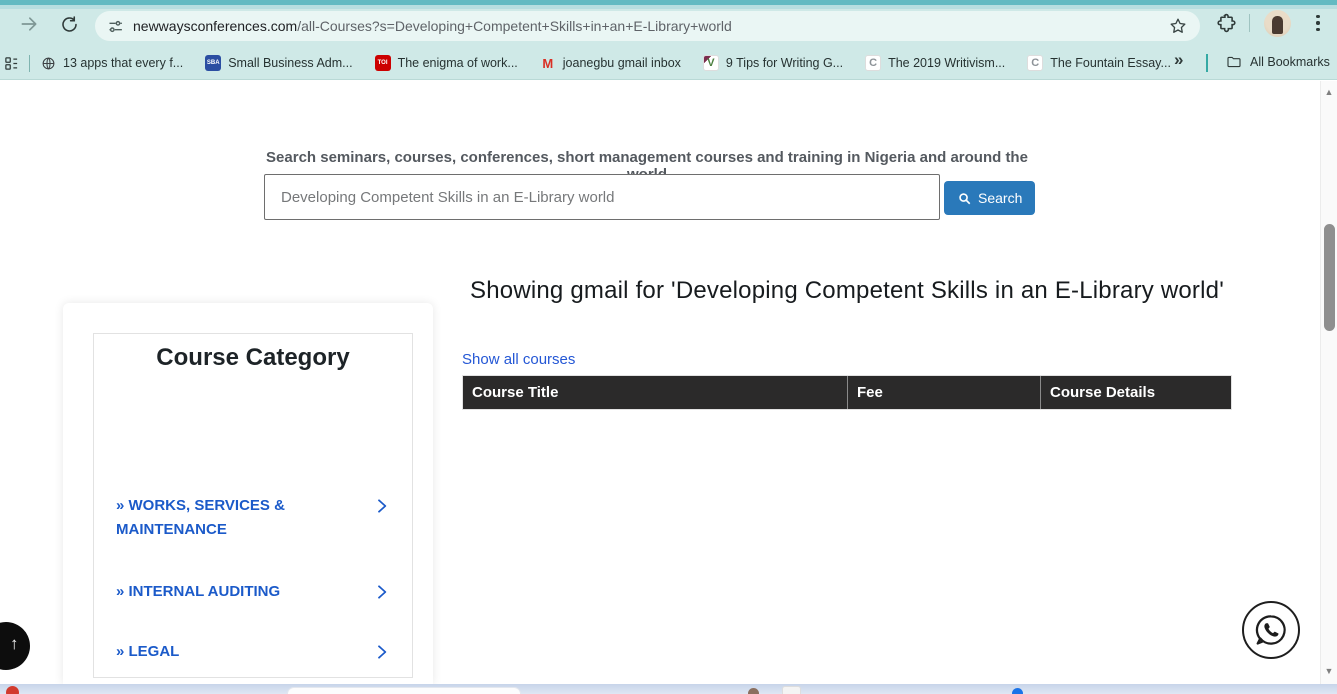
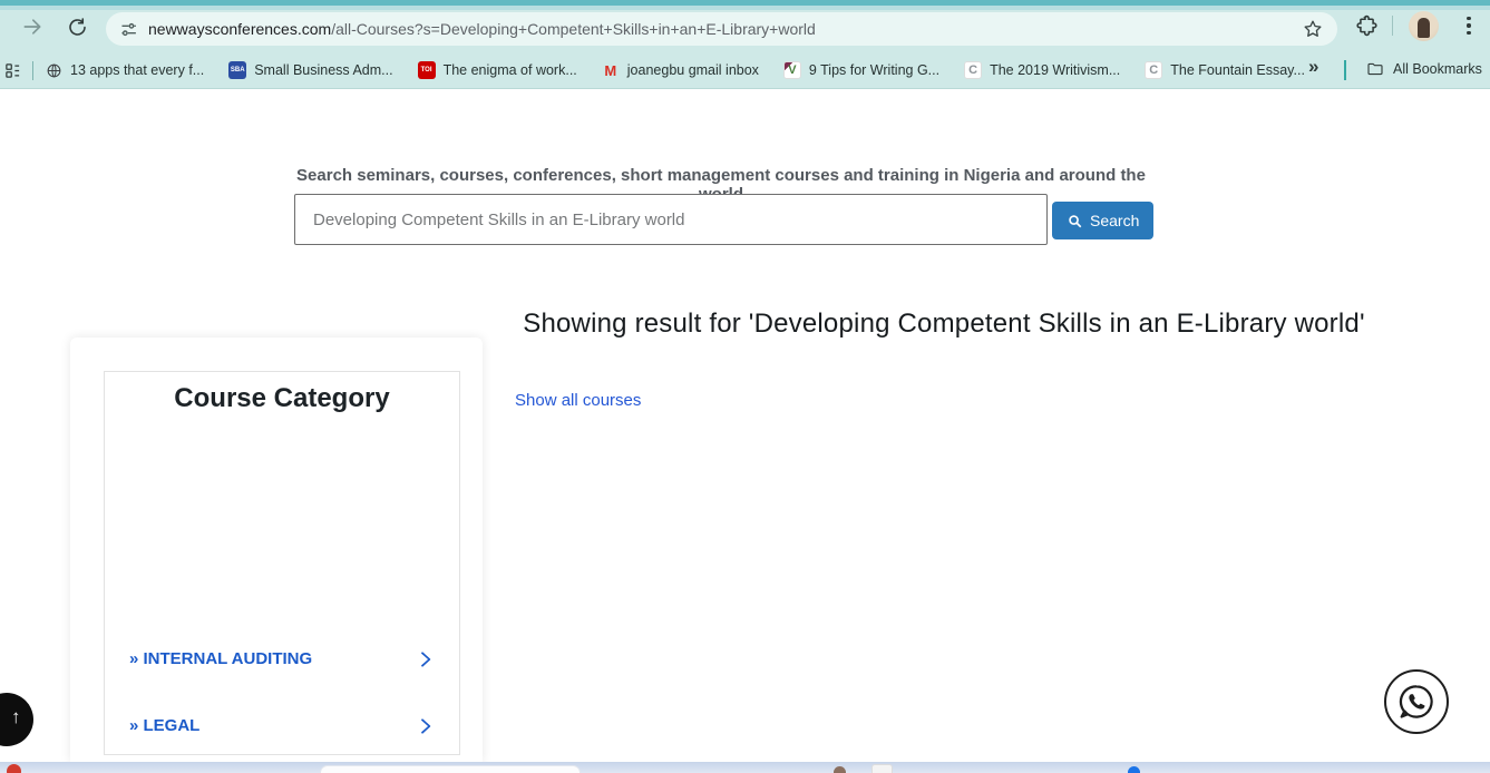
  newwaysconferences.com/all-Courses?s=Developing+Competent+Skills+in+an+E-Library+world
  13 apps that every f...
  Small Business Adm...
  The enigma of work...
  M
  joanegbu gmail inbox
  V
  9 Tips for Writing G...
  C
  The 2019 Writivism...
  C
  The Fountain Essay...
  All Bookmarks
  Search seminars, courses, conferences, short management courses and training in Nigeria and around the
  Developing Competent Skills in an E-Library world
  Search
- Showing gmail for 'Developing Competent Skills in an E-Library world'
+ Showing result for 'Developing Competent Skills in an E-Library world'
  Show all courses
- Course Title
- Fee
- Course Details
  Course Category
- WORKS, SERVICES & MAINTENANCE
  INTERNAL AUDITING
  LEGAL
  ↑
- ▲
- ▼
